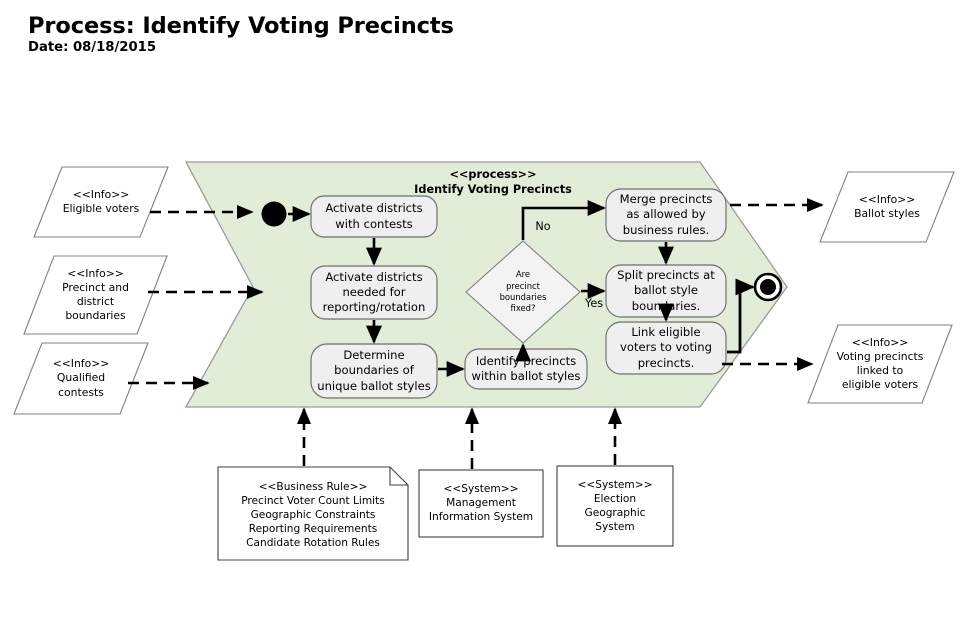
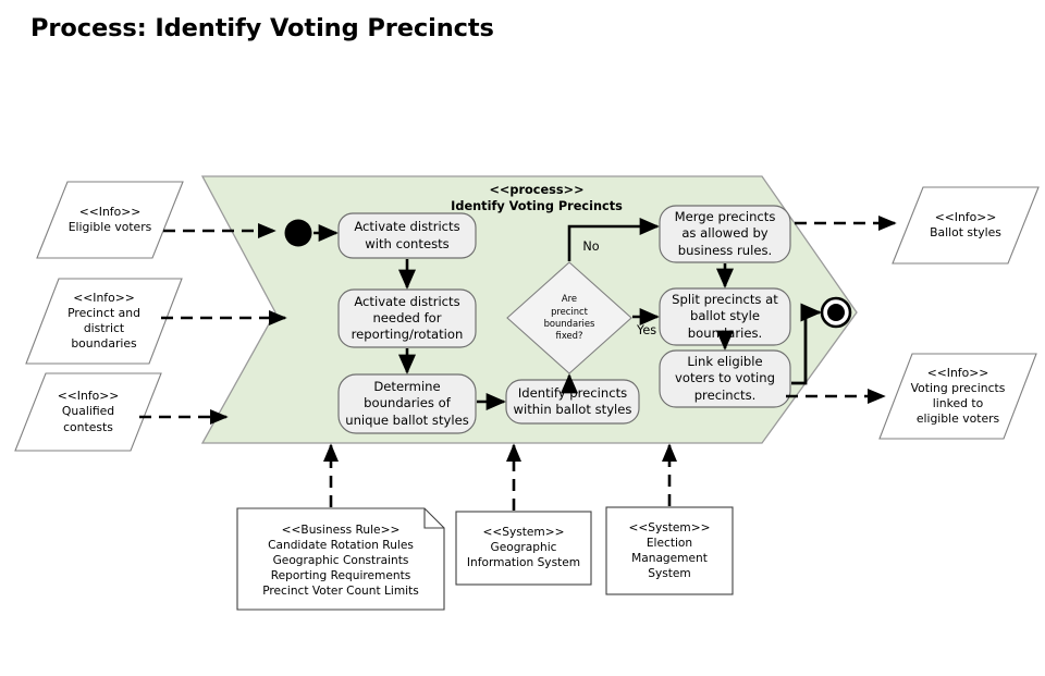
  Process: Identify Voting Precincts
- Date: 08/18/2015
  <<process>>
  Identify Voting Precincts
  <<Info>>
  Eligible voters
  <<Info>>
  Precinct and
  district
  boundaries
  <<Info>>
  Qualified
  contests
  <<Info>>
  Ballot styles
  <<Info>>
  Voting precincts
  linked to
  eligible voters
  Activate districts
  with contests
  Activate districts
  needed for
  reporting/rotation
  Determine
  boundaries of
  unique ballot styles
  Identify precincts
  within ballot styles
  Merge precincts
  as allowed by
  business rules.
  Split precincts at
  ballot style
  boundaries.
  Link eligible
  voters to voting
  precincts.
  Are
  precinct
  boundaries
  fixed?
  No
  Yes
  <<Business Rule>>
- Precinct Voter Count Limits
+ Candidate Rotation Rules
  Geographic Constraints
  Reporting Requirements
- Candidate Rotation Rules
+ Precinct Voter Count Limits
  <<System>>
- Management
+ Geographic
  Information System
  <<System>>
  Election
- Geographic
+ Management
  System
